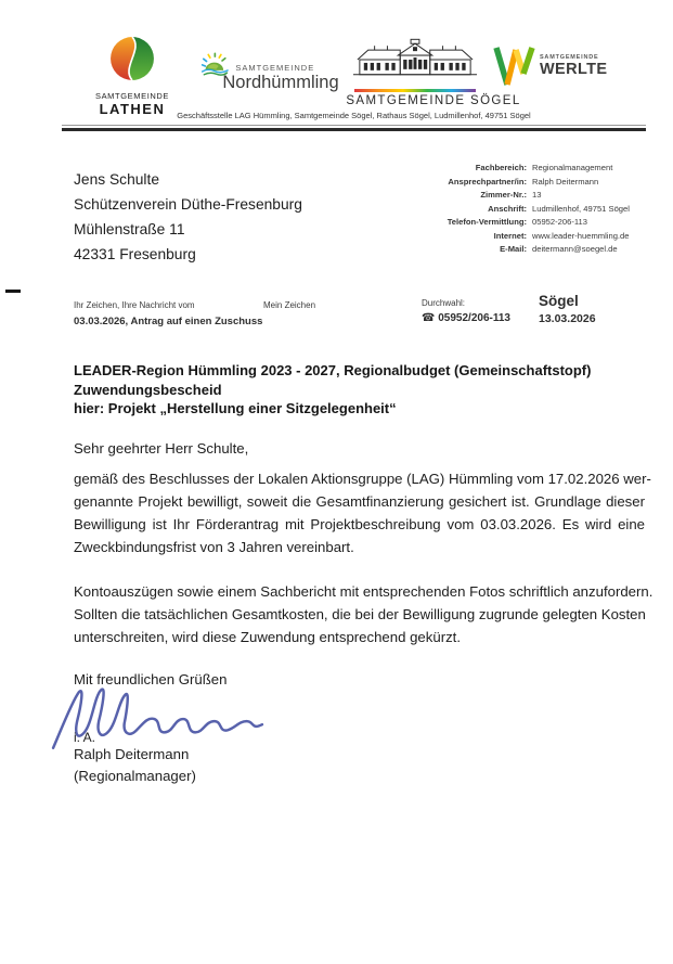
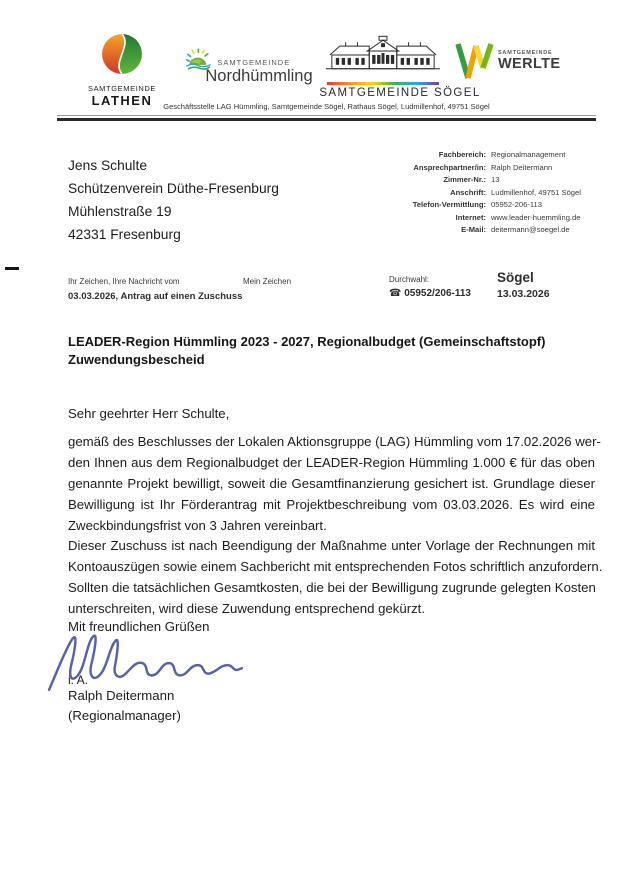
  SAMTGEMEINDE
  LATHEN
  SAMTGEMEINDE
  Nordhümmling
  SAMTGEMEINDE SÖGEL
  WERLTE
  Geschäftsstelle LAG Hümmling, Samtgemeinde Sögel, Rathaus Sögel, Ludmillenhof, 49751 Sögel
  Jens Schulte
  Schützenverein Düthe-Fresenburg
- Mühlenstraße 11
+ Mühlenstraße 19
  42331 Fresenburg
  Fachbereich:
  Regionalmanagement
  Ansprechpartner/in:
  Ralph Deitermann
  Zimmer-Nr.:
  13
  Anschrift:
  Ludmillenhof, 49751 Sögel
  Telefon-Vermittlung:
  05952-206-113
  Internet:
  www.leader-huemmling.de
  E-Mail:
  deitermann@soegel.de
  Ihr Zeichen, Ihre Nachricht vom
  03.03.2026, Antrag auf einen Zuschuss
  Mein Zeichen
  Durchwahl:
  ☎ 05952/206-113
  Sögel
  13.03.2026
  LEADER-Region Hümmling 2023 - 2027, Regionalbudget (Gemeinschaftstopf)
  Zuwendungsbescheid
- hier: Projekt „Herstellung einer Sitzgelegenheit“
  Sehr geehrter Herr Schulte,
  gemäß des Beschlusses der Lokalen Aktionsgruppe (LAG) Hümmling vom 17.02.2026 wer-
+ den Ihnen aus dem Regionalbudget der LEADER-Region Hümmling 1.000 € für das oben
  genannte Projekt bewilligt, soweit die Gesamtfinanzierung gesichert ist. Grundlage dieser
  Bewilligung ist Ihr Förderantrag mit Projektbeschreibung vom 03.03.2026. Es wird eine
  Zweckbindungsfrist von 3 Jahren vereinbart.
+ Dieser Zuschuss ist nach Beendigung der Maßnahme unter Vorlage der Rechnungen mit
  Kontoauszügen sowie einem Sachbericht mit entsprechenden Fotos schriftlich anzufordern.
  Sollten die tatsächlichen Gesamtkosten, die bei der Bewilligung zugrunde gelegten Kosten
  unterschreiten, wird diese Zuwendung entsprechend gekürzt.
  Mit freundlichen Grüßen
  i. A.
  Ralph Deitermann
  (Regionalmanager)
